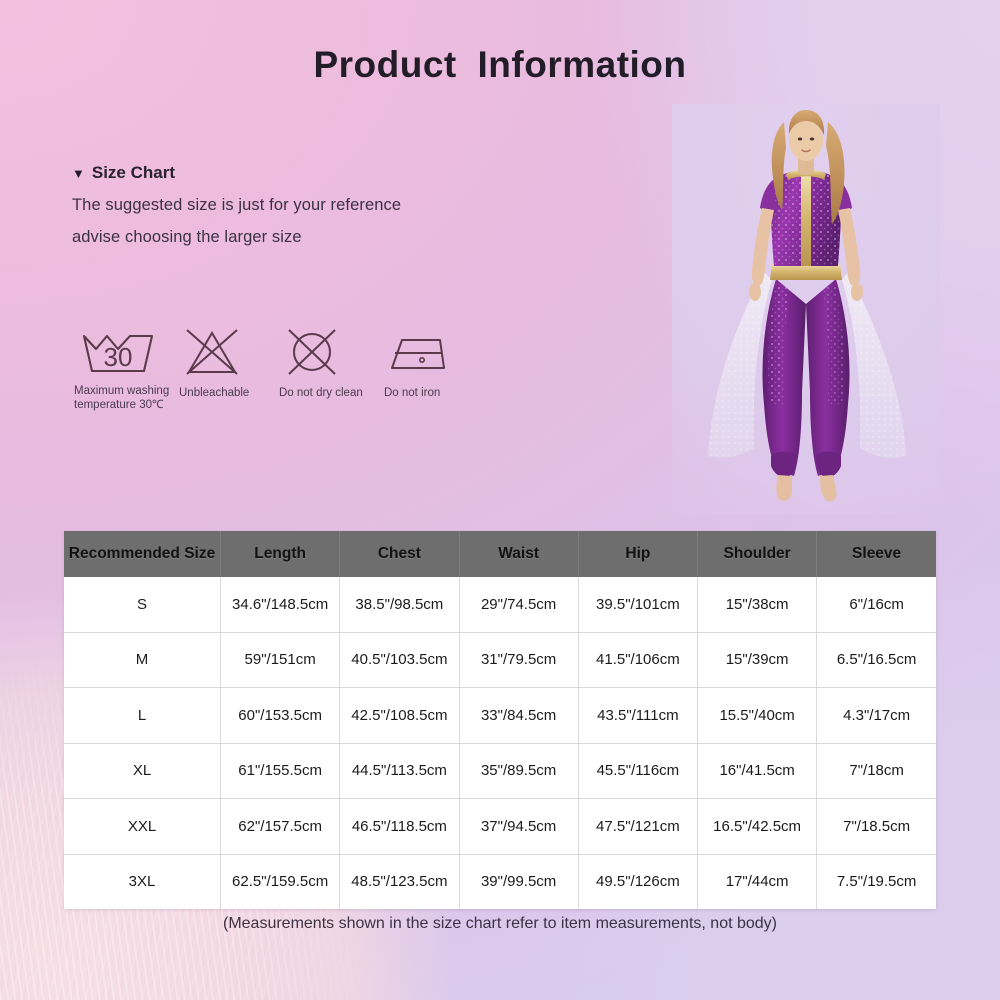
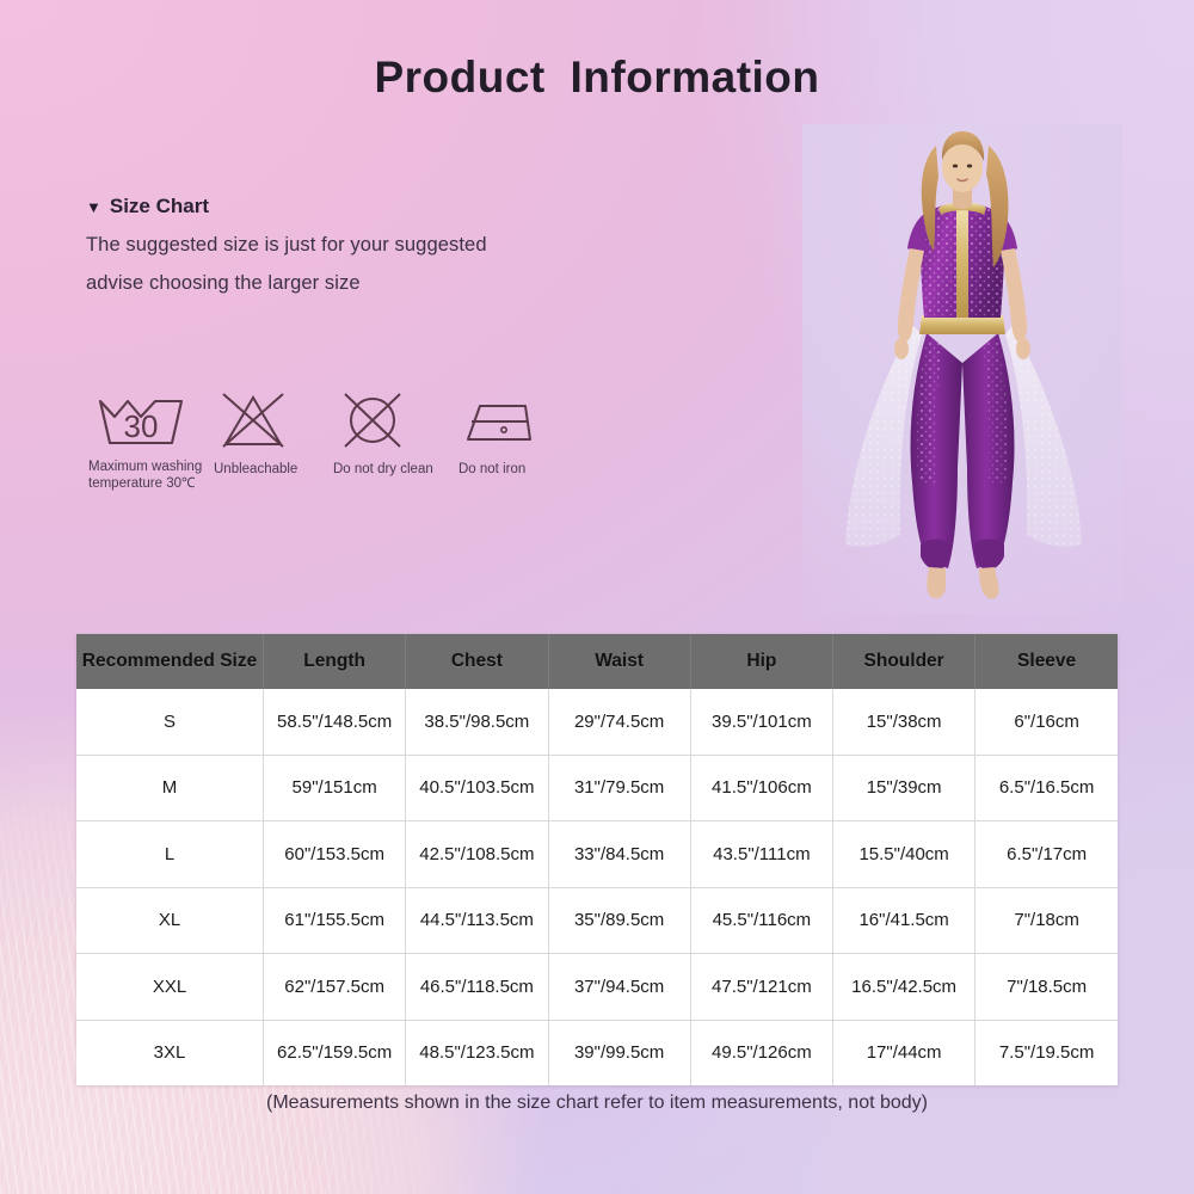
  Product Information
  ▼
  Size Chart
- The suggested size is just for your reference
+ The suggested size is just for your suggested
  advise choosing the larger size
  30
  Maximum washing temperature 30℃
  Unbleachable
  Do not dry clean
  Do not iron
  Recommended Size	Length	Chest	Waist	Hip	Shoulder	Sleeve
- S	34.6"/148.5cm	38.5"/98.5cm	29"/74.5cm	39.5"/101cm	15"/38cm	6"/16cm
+ S	58.5"/148.5cm	38.5"/98.5cm	29"/74.5cm	39.5"/101cm	15"/38cm	6"/16cm
  M	59"/151cm	40.5"/103.5cm	31"/79.5cm	41.5"/106cm	15"/39cm	6.5"/16.5cm
- L	60"/153.5cm	42.5"/108.5cm	33"/84.5cm	43.5"/111cm	15.5"/40cm	4.3"/17cm
+ L	60"/153.5cm	42.5"/108.5cm	33"/84.5cm	43.5"/111cm	15.5"/40cm	6.5"/17cm
  XL	61"/155.5cm	44.5"/113.5cm	35"/89.5cm	45.5"/116cm	16"/41.5cm	7"/18cm
  XXL	62"/157.5cm	46.5"/118.5cm	37"/94.5cm	47.5"/121cm	16.5"/42.5cm	7"/18.5cm
  3XL	62.5"/159.5cm	48.5"/123.5cm	39"/99.5cm	49.5"/126cm	17"/44cm	7.5"/19.5cm
  (Measurements shown in the size chart refer to item measurements, not body)
